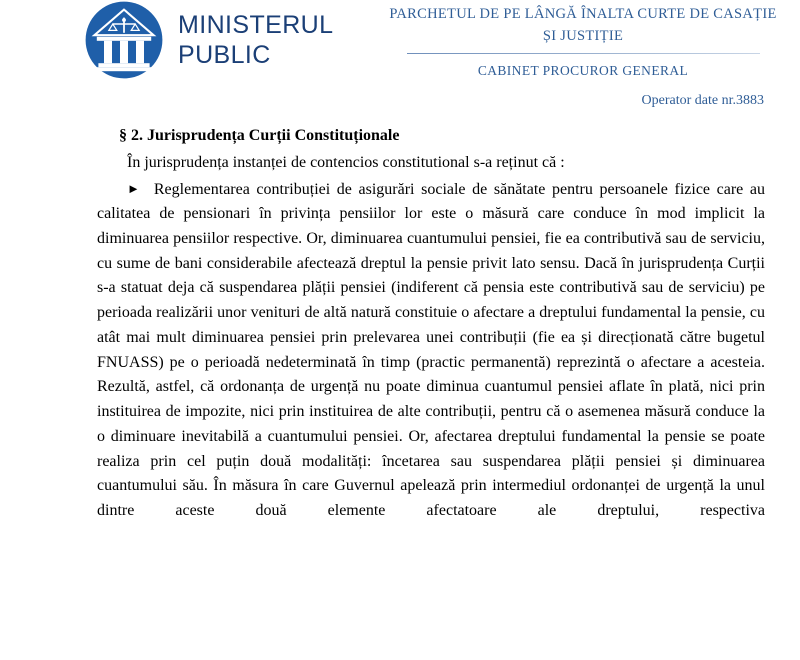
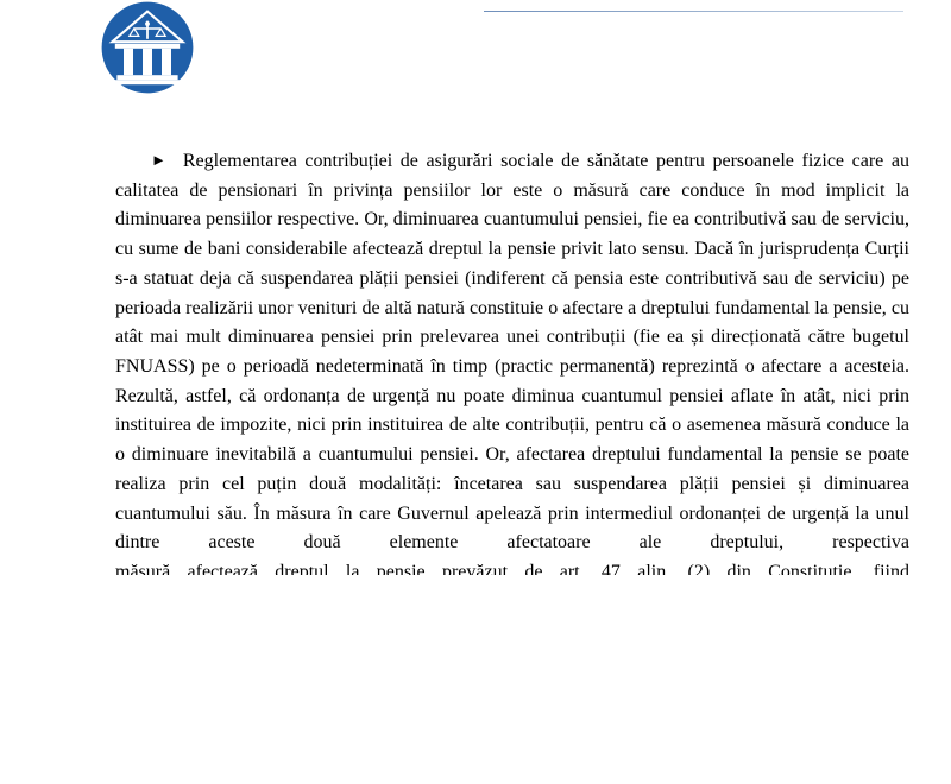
- MINISTERUL
- PUBLIC
- PARCHETUL DE PE LÂNGĂ ÎNALTA CURTE DE CASAȚIE ȘI JUSTIȚIE
- CABINET PROCUROR GENERAL
- Operator date nr.3883
- § 2. Jurisprudența Curții Constituționale
- În jurisprudența instanței de contencios constitutional s-a reținut că :
- ► Reglementarea contribuției de asigurări sociale de sănătate pentru persoanele fizice care au calitatea de pensionari în privința pensiilor lor este o măsură care conduce în mod implicit la diminuarea pensiilor respective. Or, diminuarea cuantumului pensiei, fie ea contributivă sau de serviciu, cu sume de bani considerabile afectează dreptul la pensie privit lato sensu. Dacă în jurisprudența Curții s-a statuat deja că suspendarea plății pensiei (indiferent că pensia este contributivă sau de serviciu) pe perioada realizării unor venituri de altă natură constituie o afectare a dreptului fundamental la pensie, cu atât mai mult diminuarea pensiei prin prelevarea unei contribuții (fie ea și direcționată către bugetul FNUASS) pe o perioadă nedeterminată în timp (practic permanentă) reprezintă o afectare a acesteia. Rezultă, astfel, că ordonanța de urgență nu poate diminua cuantumul pensiei aflate în plată, nici prin instituirea de impozite, nici prin instituirea de alte contribuții, pentru că o asemenea măsură conduce la o diminuare inevitabilă a cuantumului pensiei. Or, afectarea dreptului fundamental la pensie se poate realiza prin cel puțin două modalități: încetarea sau suspendarea plății pensiei și diminuarea cuantumului său. În măsura în care Guvernul apelează prin intermediul ordonanței de urgență la unul dintre aceste două elemente afectatoare ale dreptului, respectiva
+ ► Reglementarea contribuției de asigurări sociale de sănătate pentru persoanele fizice care au calitatea de pensionari în privința pensiilor lor este o măsură care conduce în mod implicit la diminuarea pensiilor respective. Or, diminuarea cuantumului pensiei, fie ea contributivă sau de serviciu, cu sume de bani considerabile afectează dreptul la pensie privit lato sensu. Dacă în jurisprudența Curții s-a statuat deja că suspendarea plății pensiei (indiferent că pensia este contributivă sau de serviciu) pe perioada realizării unor venituri de altă natură constituie o afectare a dreptului fundamental la pensie, cu atât mai mult diminuarea pensiei prin prelevarea unei contribuții (fie ea și direcționată către bugetul FNUASS) pe o perioadă nedeterminată în timp (practic permanentă) reprezintă o afectare a acesteia. Rezultă, astfel, că ordonanța de urgență nu poate diminua cuantumul pensiei aflate în atât, nici prin instituirea de impozite, nici prin instituirea de alte contribuții, pentru că o asemenea măsură conduce la o diminuare inevitabilă a cuantumului pensiei. Or, afectarea dreptului fundamental la pensie se poate realiza prin cel puțin două modalități: încetarea sau suspendarea plății pensiei și diminuarea cuantumului său. În măsura în care Guvernul apelează prin intermediul ordonanței de urgență la unul dintre aceste două elemente afectatoare ale dreptului, respectiva
+ măsură afectează dreptul la pensie prevăzut de art. 47 alin. (2) din Constituție, fiind
